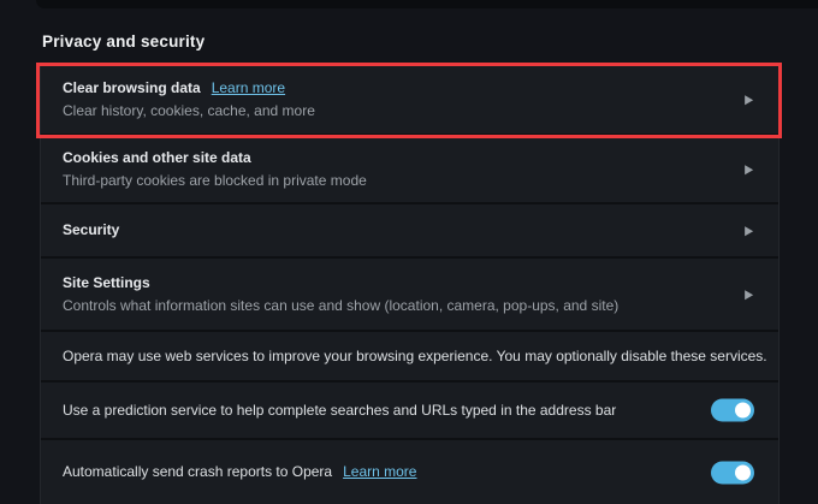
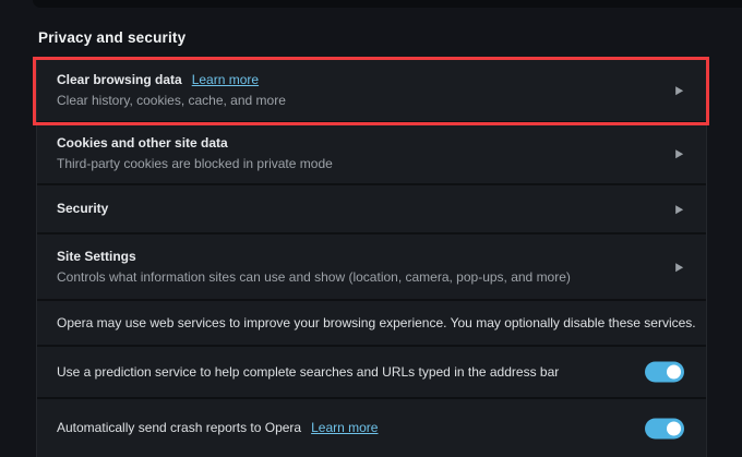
  Privacy and security
  Clear browsing data
  Learn more
  Clear history, cookies, cache, and more
  ▶
  Cookies and other site data
  Third-party cookies are blocked in private mode
  ▶
  Security
  ▶
  Site Settings
- Controls what information sites can use and show (location, camera, pop-ups, and site)
+ Controls what information sites can use and show (location, camera, pop-ups, and more)
  ▶
  Opera may use web services to improve your browsing experience. You may optionally disable these services.
  Use a prediction service to help complete searches and URLs typed in the address bar
  Automatically send crash reports to Opera
  Learn more
